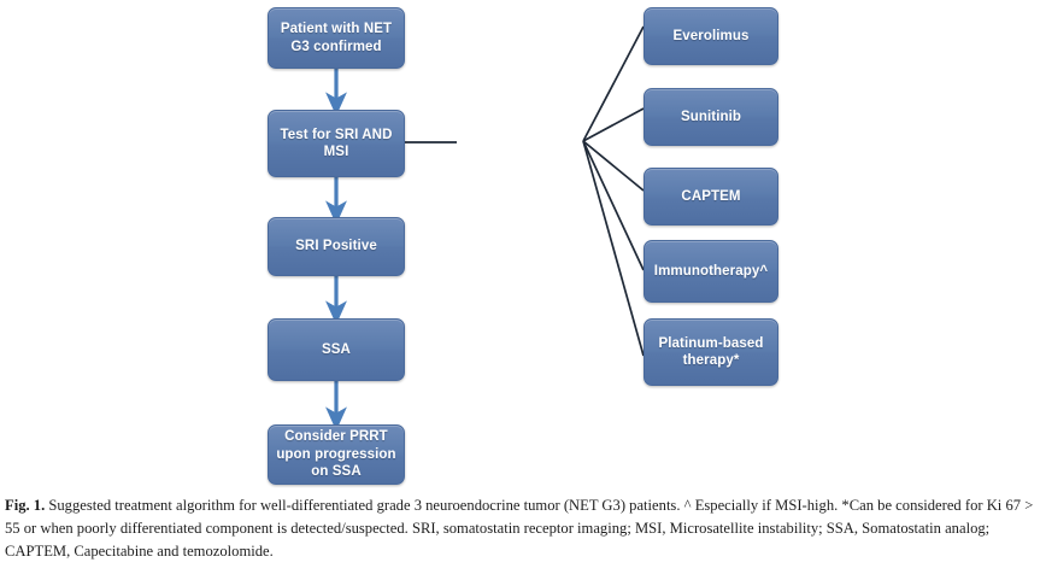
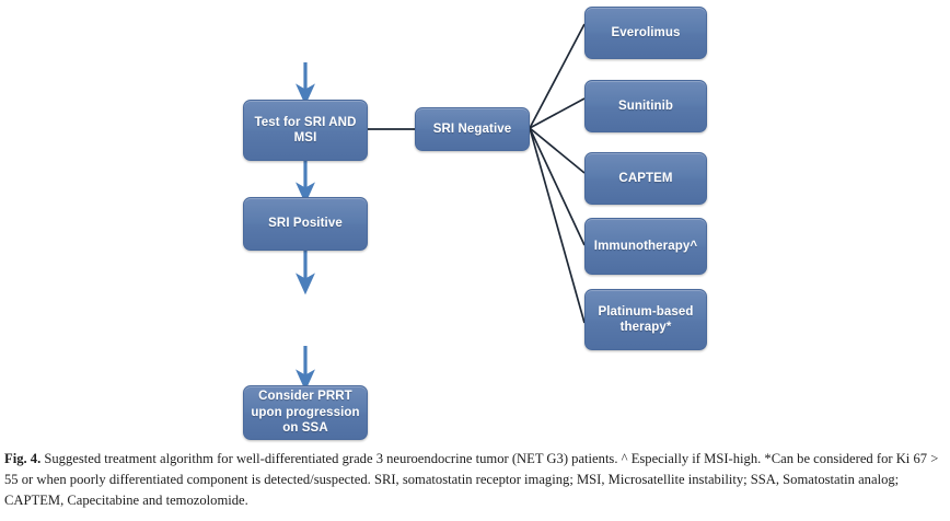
- Patient with NET
- G3 confirmed
  Test for SRI AND
  MSI
  SRI Positive
- SSA
  Consider PRRT
  upon progression
  on SSA
+ SRI Negative
  Everolimus
  Sunitinib
  CAPTEM
  Immunotherapy^
  Platinum-based
  therapy*
- Fig. 1. Suggested treatment algorithm for well-differentiated grade 3 neuroendocrine tumor (NET G3) patients. ^ Especially if MSI-high. *Can be considered for Ki 67 > 55 or when poorly differentiated component is detected/suspected. SRI, somatostatin receptor imaging; MSI, Microsatellite instability; SSA, Somatostatin analog; CAPTEM, Capecitabine and temozolomide.
+ Fig. 4. Suggested treatment algorithm for well-differentiated grade 3 neuroendocrine tumor (NET G3) patients. ^ Especially if MSI-high. *Can be considered for Ki 67 > 55 or when poorly differentiated component is detected/suspected. SRI, somatostatin receptor imaging; MSI, Microsatellite instability; SSA, Somatostatin analog; CAPTEM, Capecitabine and temozolomide.
